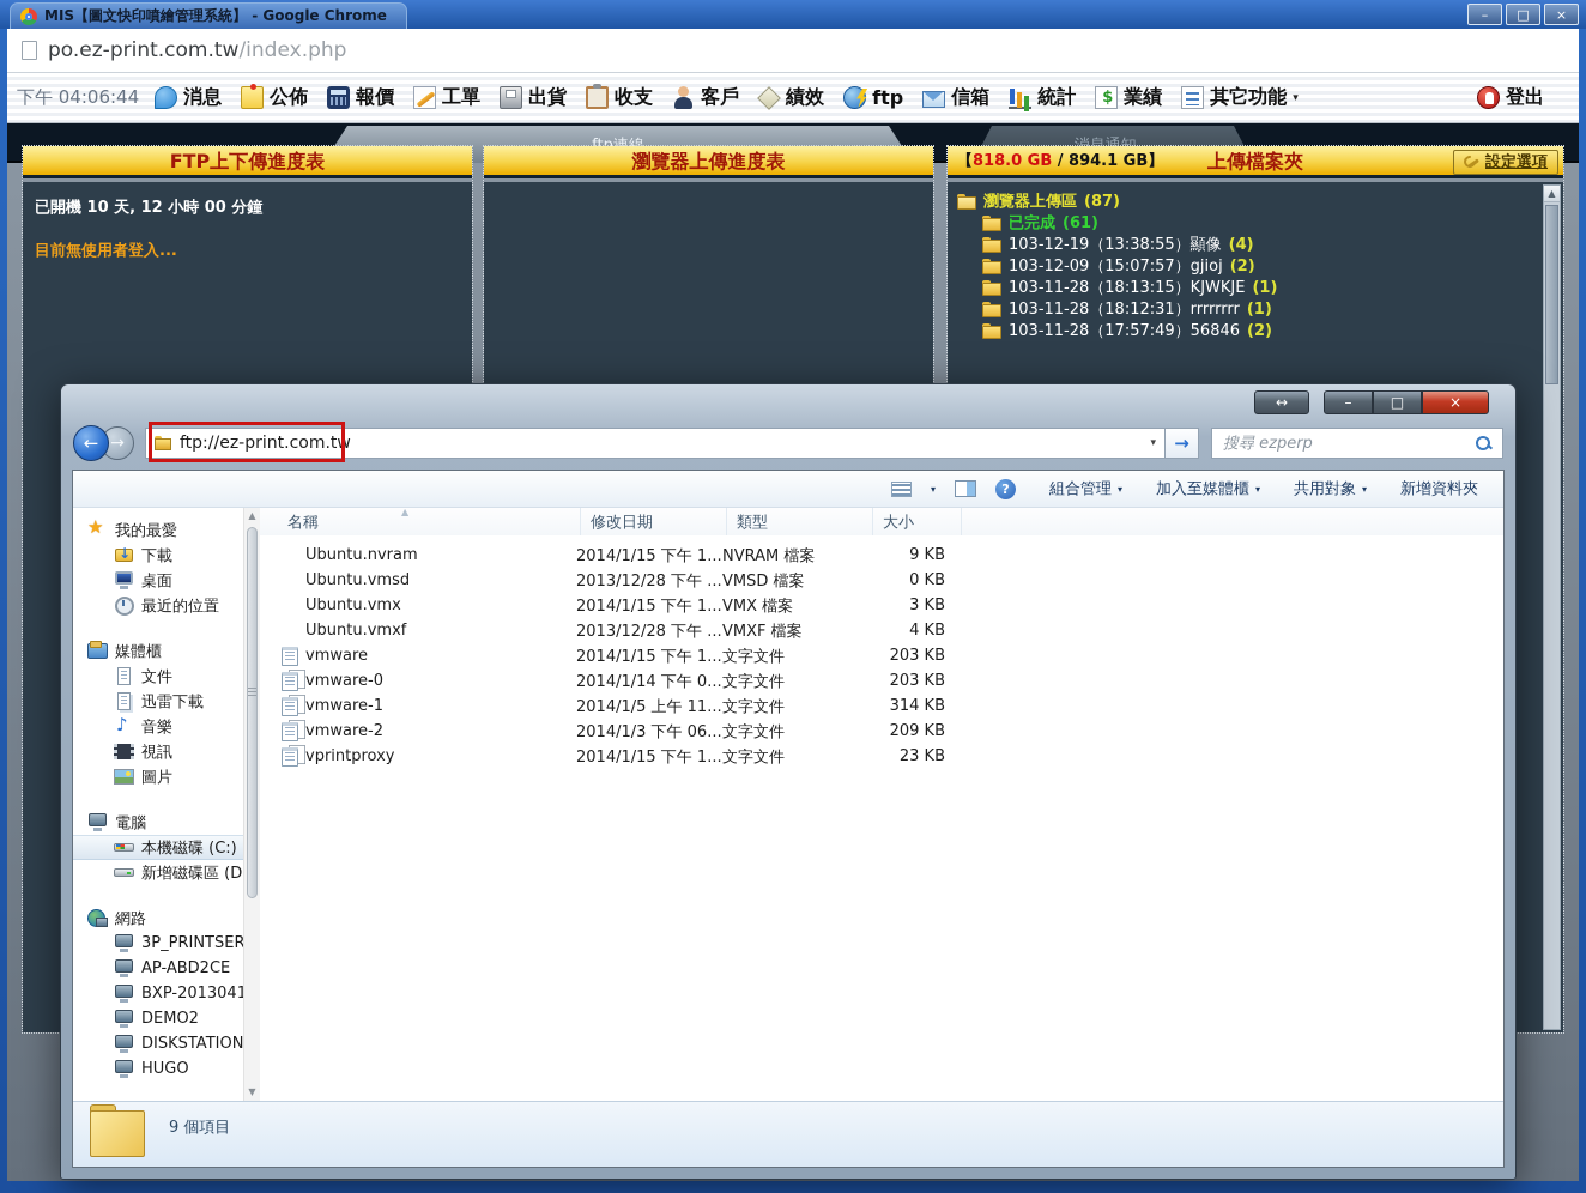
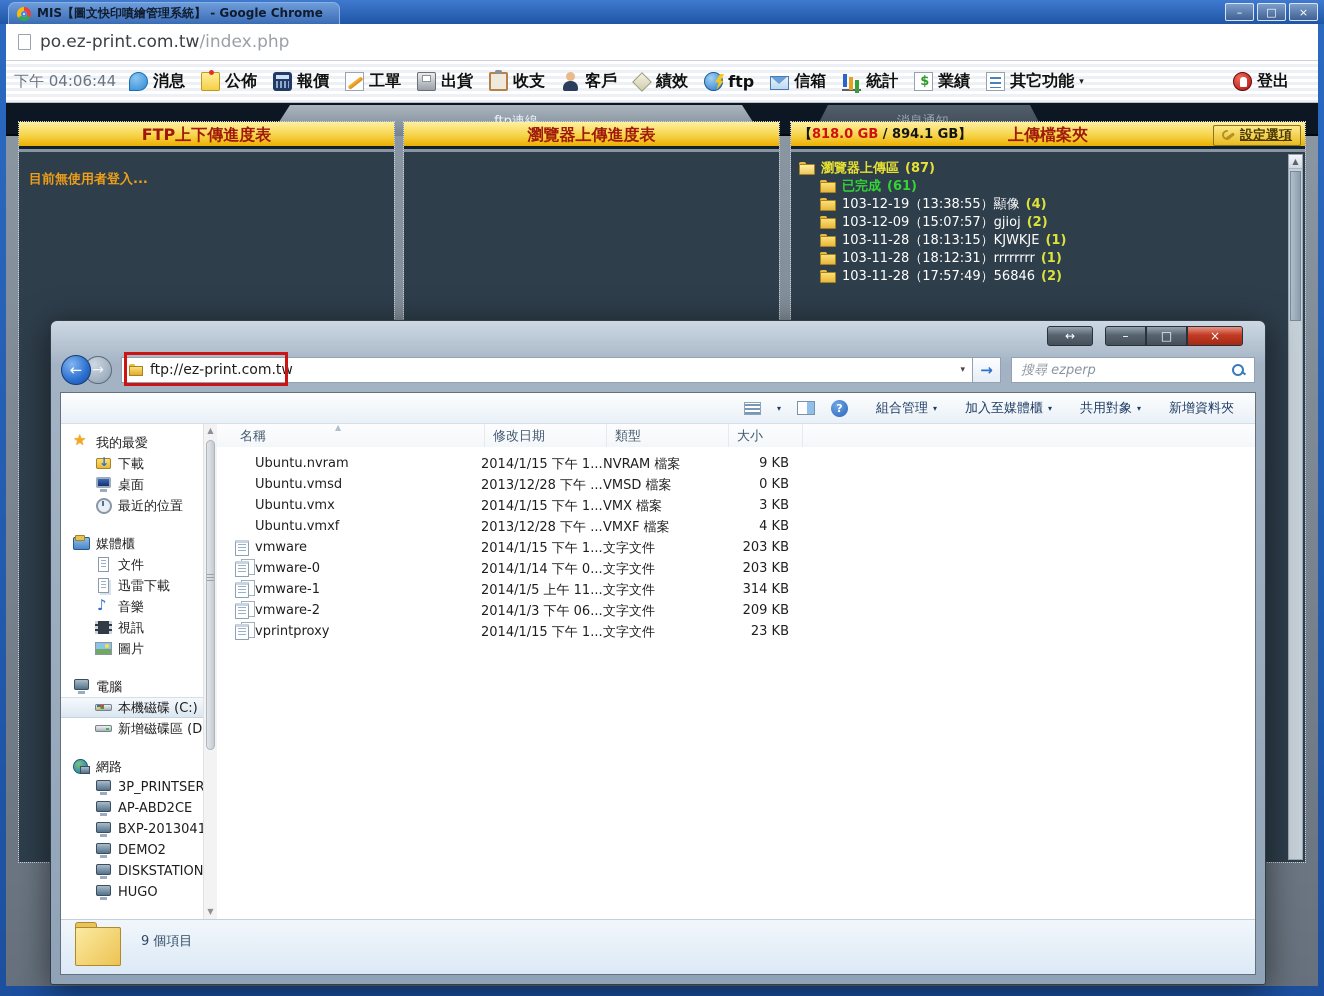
  MIS【圖文快印噴繪管理系統】 - Google Chrome
  –
  □
  ×
  po.ez-print.com.tw/index.php
  下午 04:06:44
  消息
  公佈
  報價
  工單
  出貨
  收支
  客戶
  績效
  ftp
  信箱
  統計
  業績
  其它功能
  ▾
  登出
  ftp連線
  消息通知...
  FTP上下傳進度表
- 已開機 10 天, 12 小時 00 分鐘
  目前無使用者登入...
  瀏覽器上傳進度表
  【818.0 GB / 894.1 GB】
  上傳檔案夾
  設定選項
  瀏覽器上傳區
  (87)
  已完成
  (61)
  103-12-19（13:38:55）顯像
  (4)
  103-12-09（15:07:57）gjioj
  (2)
  103-11-28（18:13:15）KJWKJE
  (1)
  103-11-28（18:12:31）rrrrrrrr
  (1)
  103-11-28（17:57:49）56846
  (2)
  ▲
  ↔
  –
  □
  ×
  ←
  →
  ftp://ez-print.com.tw
  ▾
  →
  搜尋 ezperp
  ▾
  ?
  組合管理
  ▾
  加入至媒體櫃
  ▾
  共用對象
  ▾
  新增資料夾
  我的最愛
  下載
  桌面
  最近的位置
  媒體櫃
  文件
  迅雷下載
  音樂
  視訊
  圖片
  電腦
  本機磁碟 (C:)
  新增磁碟區 (D
  網路
  3P_PRINTSER
  AP-ABD2CE
  BXP-2013041
  DEMO2
  DISKSTATION
  HUGO
  ▲
  ▼
  ▲
  名稱
  修改日期
  類型
  大小
  Ubuntu.nvram
  2014/1/15 下午 1...
  NVRAM 檔案
  9 KB
  Ubuntu.vmsd
  2013/12/28 下午 ...
  VMSD 檔案
  0 KB
  Ubuntu.vmx
  2014/1/15 下午 1...
  VMX 檔案
  3 KB
  Ubuntu.vmxf
  2013/12/28 下午 ...
  VMXF 檔案
  4 KB
  vmware
  2014/1/15 下午 1...
  文字文件
  203 KB
  vmware-0
  2014/1/14 下午 0...
  文字文件
  203 KB
  vmware-1
  2014/1/5 上午 11...
  文字文件
  314 KB
  vmware-2
  2014/1/3 下午 06...
  文字文件
  209 KB
  vprintproxy
  2014/1/15 下午 1...
  文字文件
  23 KB
  9 個項目
